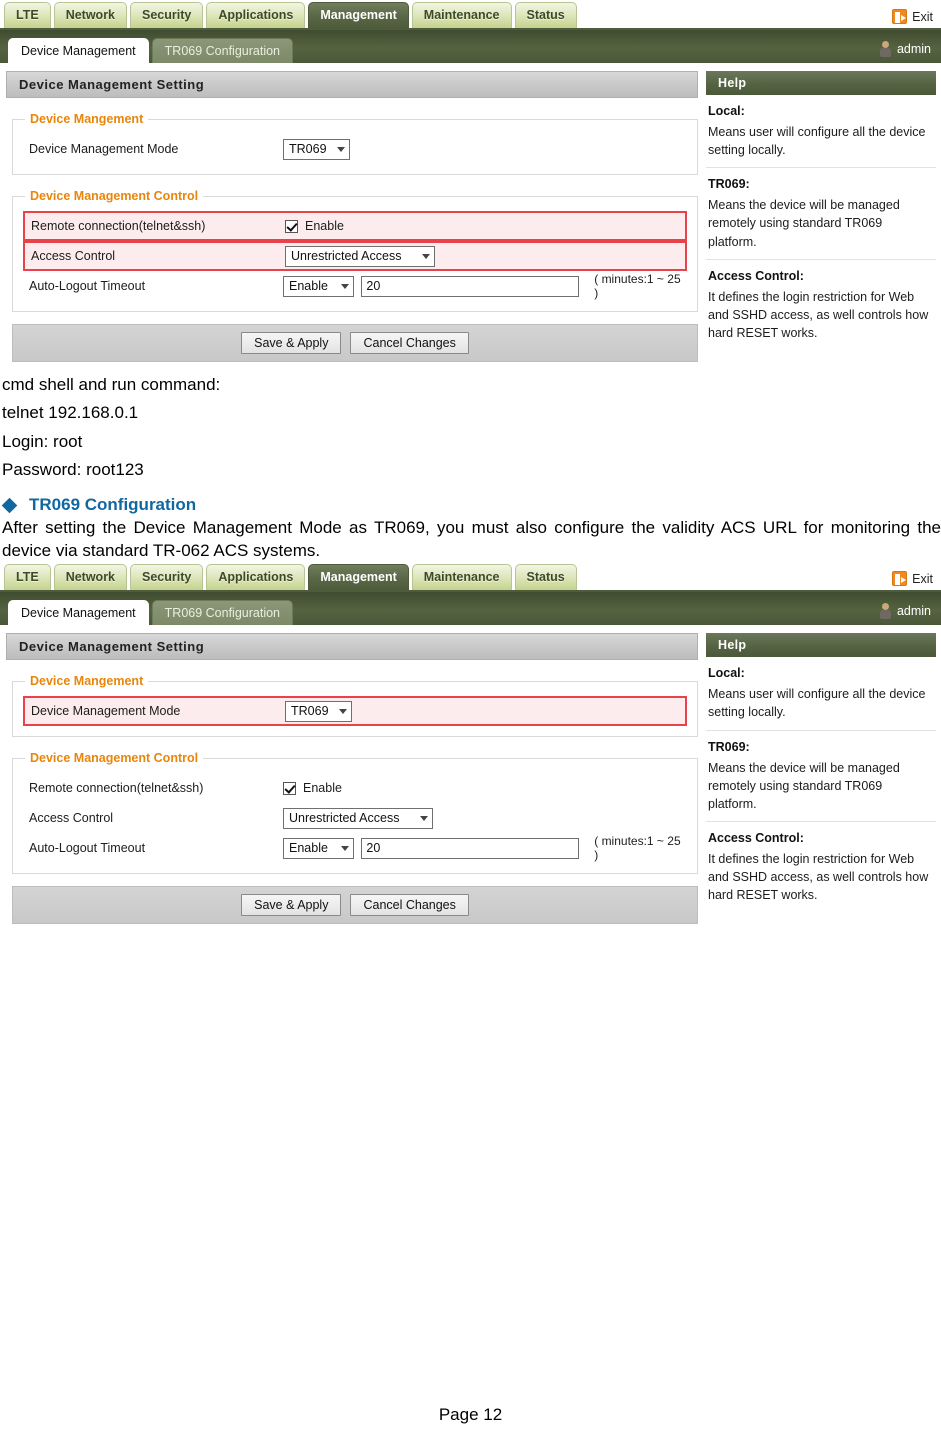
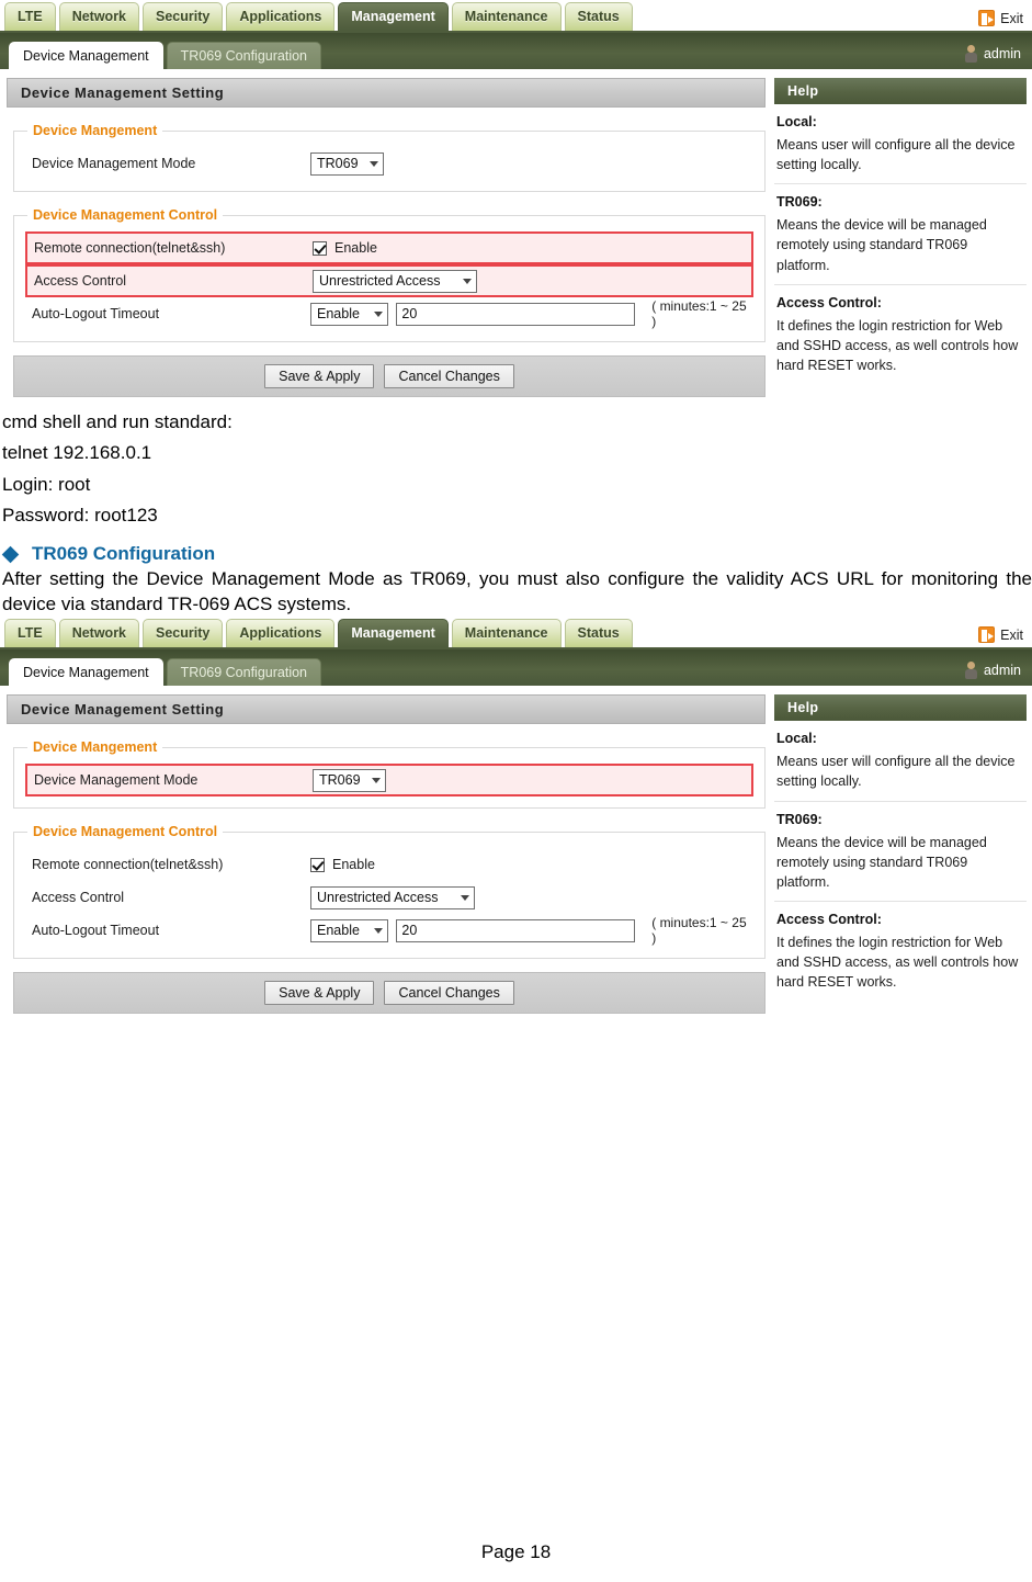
  LTE
  Network
  Security
  Applications
  Management
  Maintenance
  Status
  Exit
  Device Management
  TR069 Configuration
  admin
  Device Management Setting
  Device Mangement
  Device Management Mode
  TR069
  Device Management Control
  Remote connection(telnet&ssh)
  Enable
  Access Control
  Unrestricted Access
  Auto-Logout Timeout
  Enable
  20
  ( minutes:1 ~ 25 )
  Save & Apply
  Cancel Changes
  Help
  Local:
  Means user will configure all the device setting locally.
  TR069:
  Means the device will be managed remotely using standard TR069 platform.
  Access Control:
  It defines the login restriction for Web and SSHD access, as well controls how hard RESET works.
- cmd shell and run command:
+ cmd shell and run standard:
  telnet 192.168.0.1
  Login: root
  Password: root123
  TR069 Configuration
- After setting the Device Management Mode as TR069, you must also configure the validity ACS URL for monitoring the device via standard TR-062 ACS systems.
+ After setting the Device Management Mode as TR069, you must also configure the validity ACS URL for monitoring the device via standard TR-069 ACS systems.
  LTE
  Network
  Security
  Applications
  Management
  Maintenance
  Status
  Exit
  Device Management
  TR069 Configuration
  admin
  Device Management Setting
  Device Mangement
  Device Management Mode
  TR069
  Device Management Control
  Remote connection(telnet&ssh)
  Enable
  Access Control
  Unrestricted Access
  Auto-Logout Timeout
  Enable
  20
  ( minutes:1 ~ 25 )
  Save & Apply
  Cancel Changes
  Help
  Local:
  Means user will configure all the device setting locally.
  TR069:
  Means the device will be managed remotely using standard TR069 platform.
  Access Control:
  It defines the login restriction for Web and SSHD access, as well controls how hard RESET works.
- Page 12
+ Page 18
